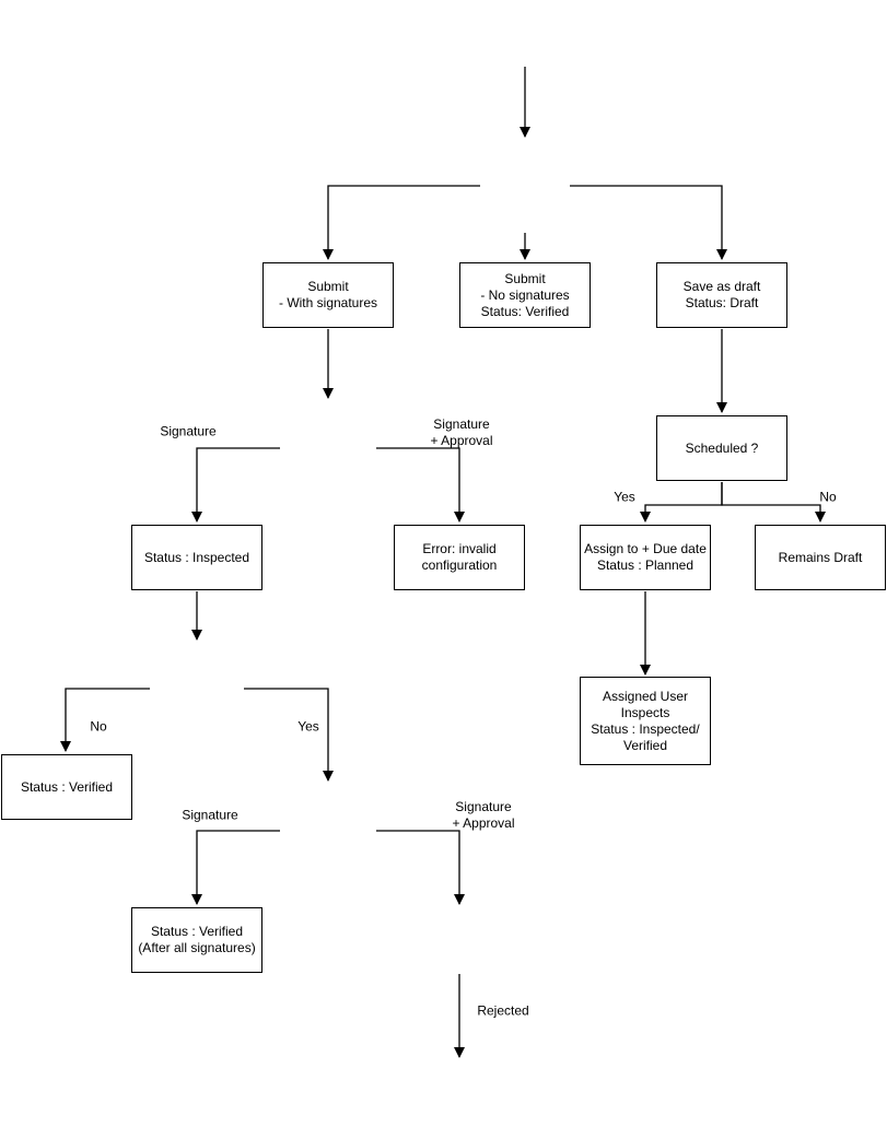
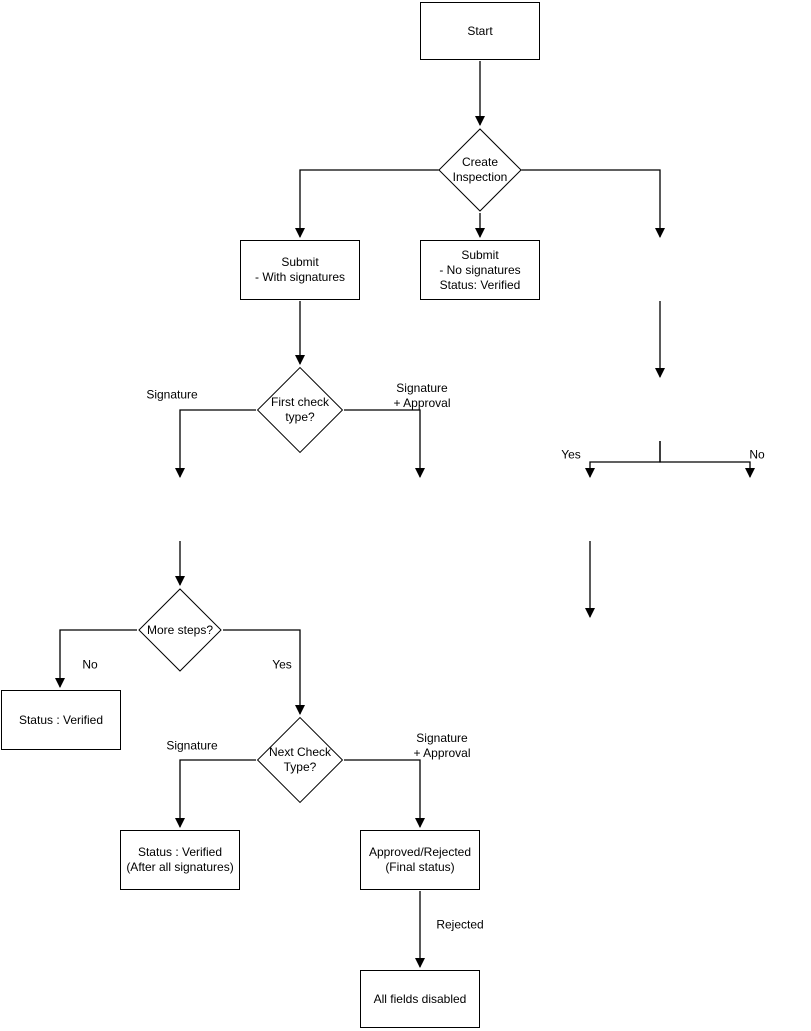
+ Start
  Submit
  - With signatures
  Submit
  - No signatures
  Status: Verified
- Save as draft
- Status: Draft
- Status : Inspected
- Error: invalid
- configuration
- Scheduled ?
- Assign to + Due date
- Status : Planned
- Remains Draft
- Assigned User
- Inspects
- Status : Inspected/
- Verified
  Status : Verified
  Status : Verified
  (After all signatures)
+ Approved/Rejected
+ (Final status)
+ All fields disabled
+ Create
+ Inspection
+ First check
+ type?
+ More steps?
+ Next Check
+ Type?
  Signature
  Signature
  + Approval
  Yes
  No
  No
  Yes
  Signature
  Signature
  + Approval
  Rejected
